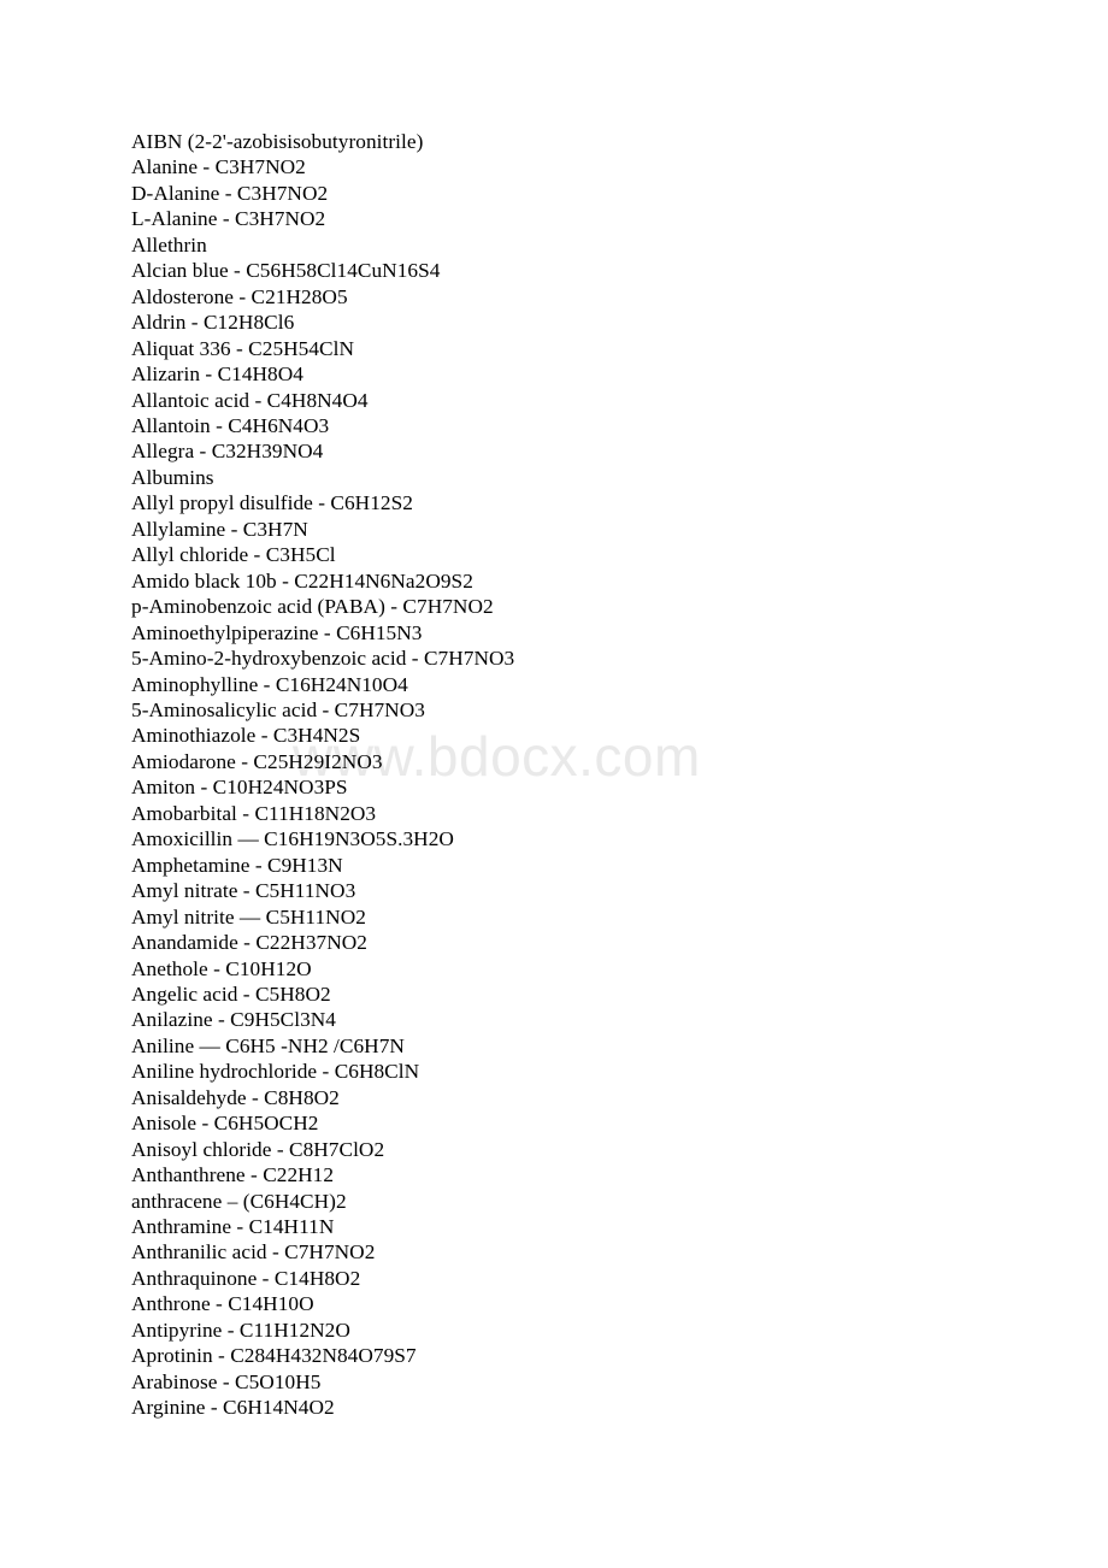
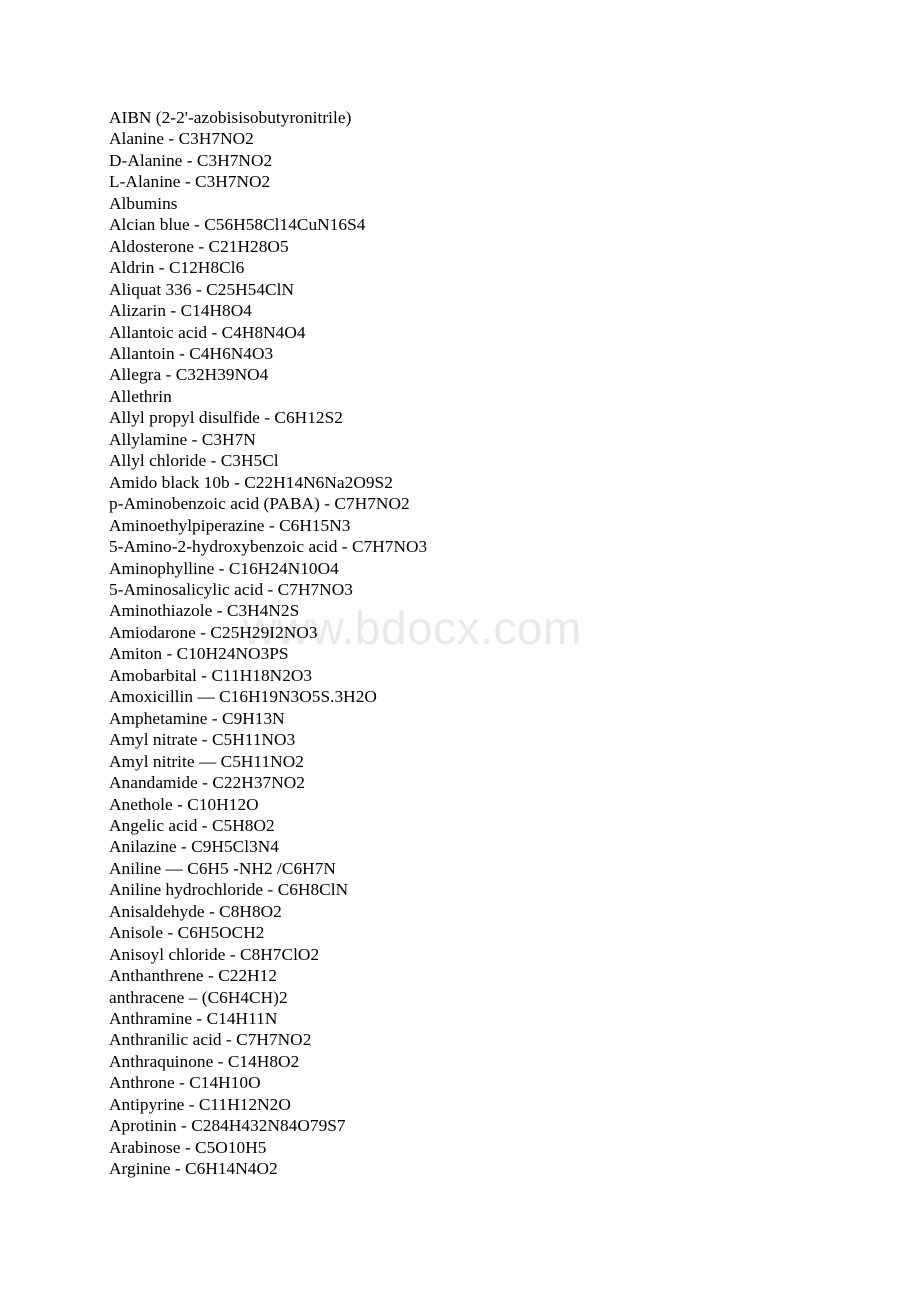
  www.bdocx.com
  AIBN (2-2'-azobisisobutyronitrile)
  Alanine - C3H7NO2
  D-Alanine - C3H7NO2
  L-Alanine - C3H7NO2
- Allethrin
+ Albumins
  Alcian blue - C56H58Cl14CuN16S4
  Aldosterone - C21H28O5
  Aldrin - C12H8Cl6
  Aliquat 336 - C25H54ClN
  Alizarin - C14H8O4
  Allantoic acid - C4H8N4O4
  Allantoin - C4H6N4O3
  Allegra - C32H39NO4
- Albumins
+ Allethrin
  Allyl propyl disulfide - C6H12S2
  Allylamine - C3H7N
  Allyl chloride - C3H5Cl
  Amido black 10b - C22H14N6Na2O9S2
  p-Aminobenzoic acid (PABA) - C7H7NO2
  Aminoethylpiperazine - C6H15N3
  5-Amino-2-hydroxybenzoic acid - C7H7NO3
  Aminophylline - C16H24N10O4
  5-Aminosalicylic acid - C7H7NO3
  Aminothiazole - C3H4N2S
  Amiodarone - C25H29I2NO3
  Amiton - C10H24NO3PS
  Amobarbital - C11H18N2O3
  Amoxicillin — C16H19N3O5S.3H2O
  Amphetamine - C9H13N
  Amyl nitrate - C5H11NO3
  Amyl nitrite — C5H11NO2
  Anandamide - C22H37NO2
  Anethole - C10H12O
  Angelic acid - C5H8O2
  Anilazine - C9H5Cl3N4
  Aniline — C6H5 -NH2 /C6H7N
  Aniline hydrochloride - C6H8ClN
  Anisaldehyde - C8H8O2
  Anisole - C6H5OCH2
  Anisoyl chloride - C8H7ClO2
  Anthanthrene - C22H12
  anthracene – (C6H4CH)2
  Anthramine - C14H11N
  Anthranilic acid - C7H7NO2
  Anthraquinone - C14H8O2
  Anthrone - C14H10O
  Antipyrine - C11H12N2O
  Aprotinin - C284H432N84O79S7
  Arabinose - C5O10H5
  Arginine - C6H14N4O2
